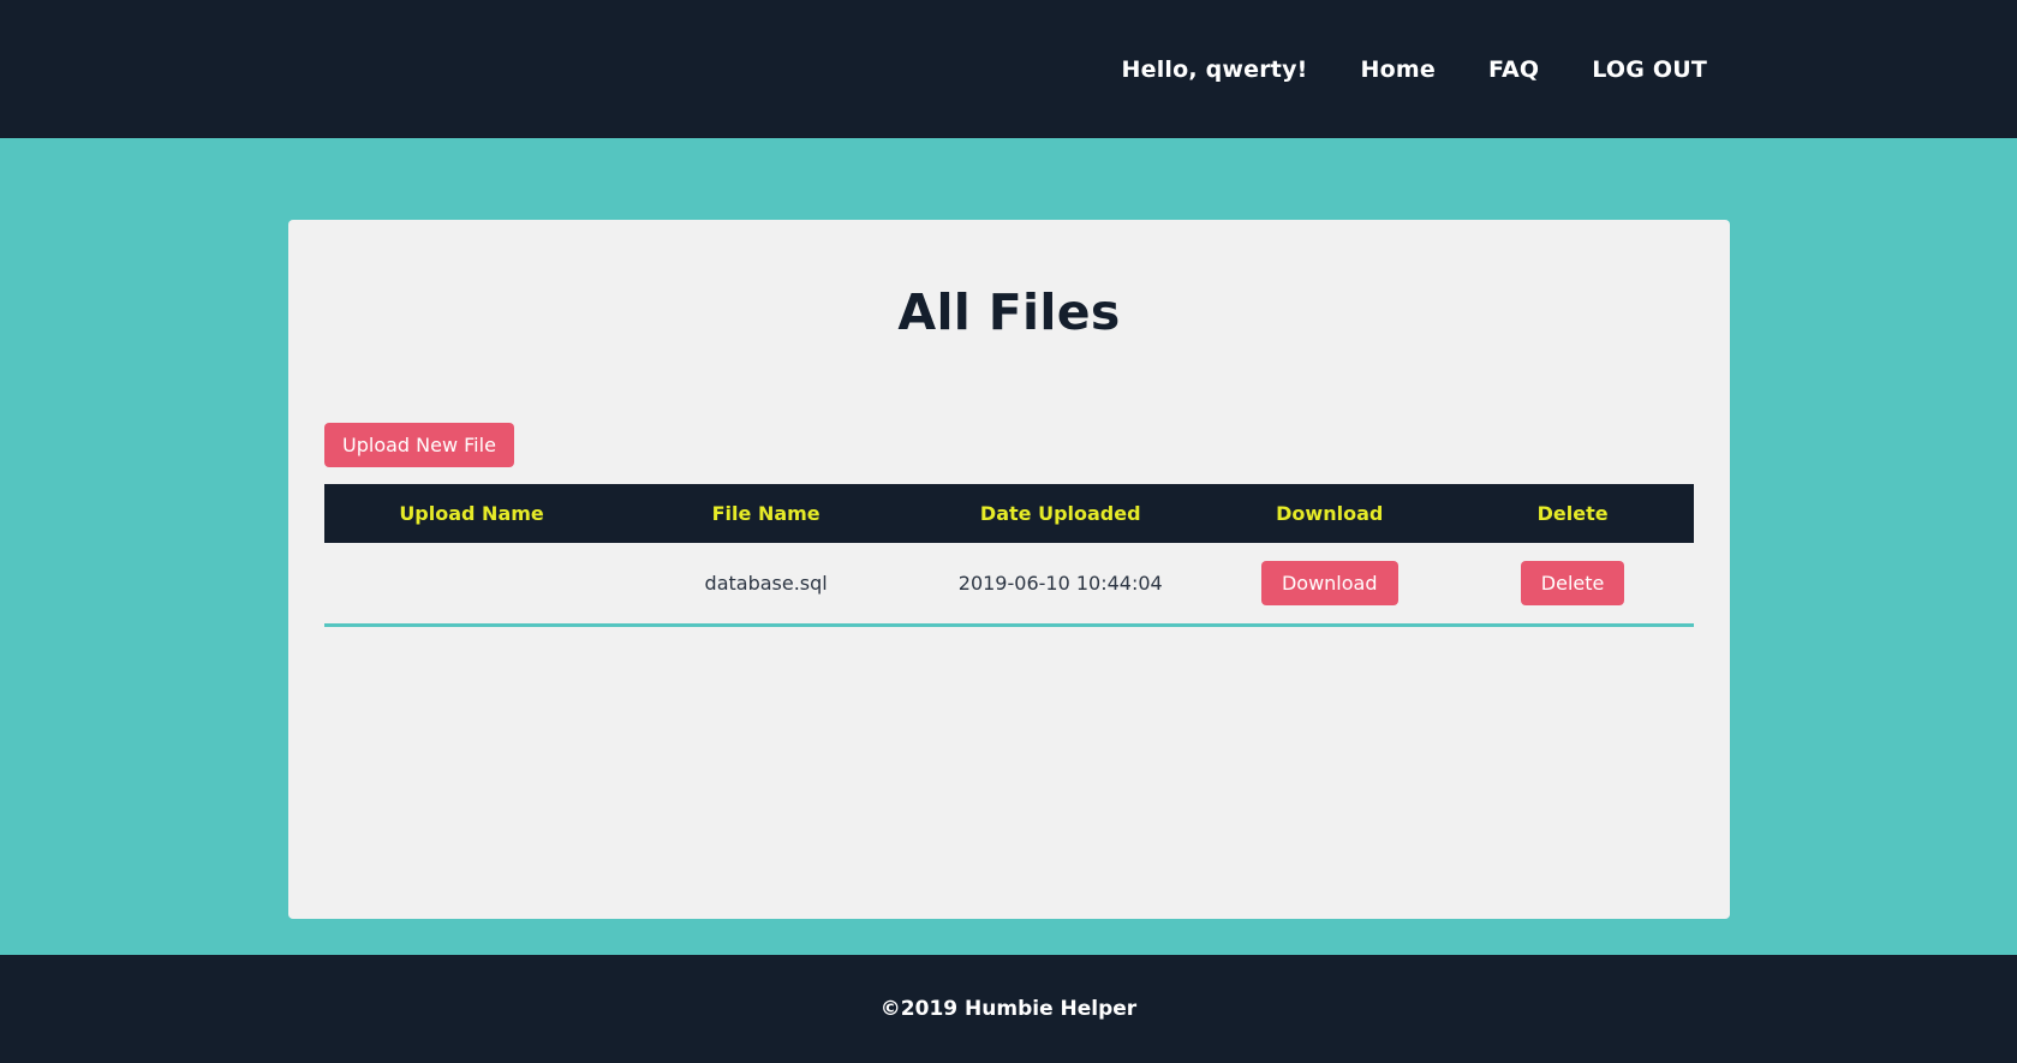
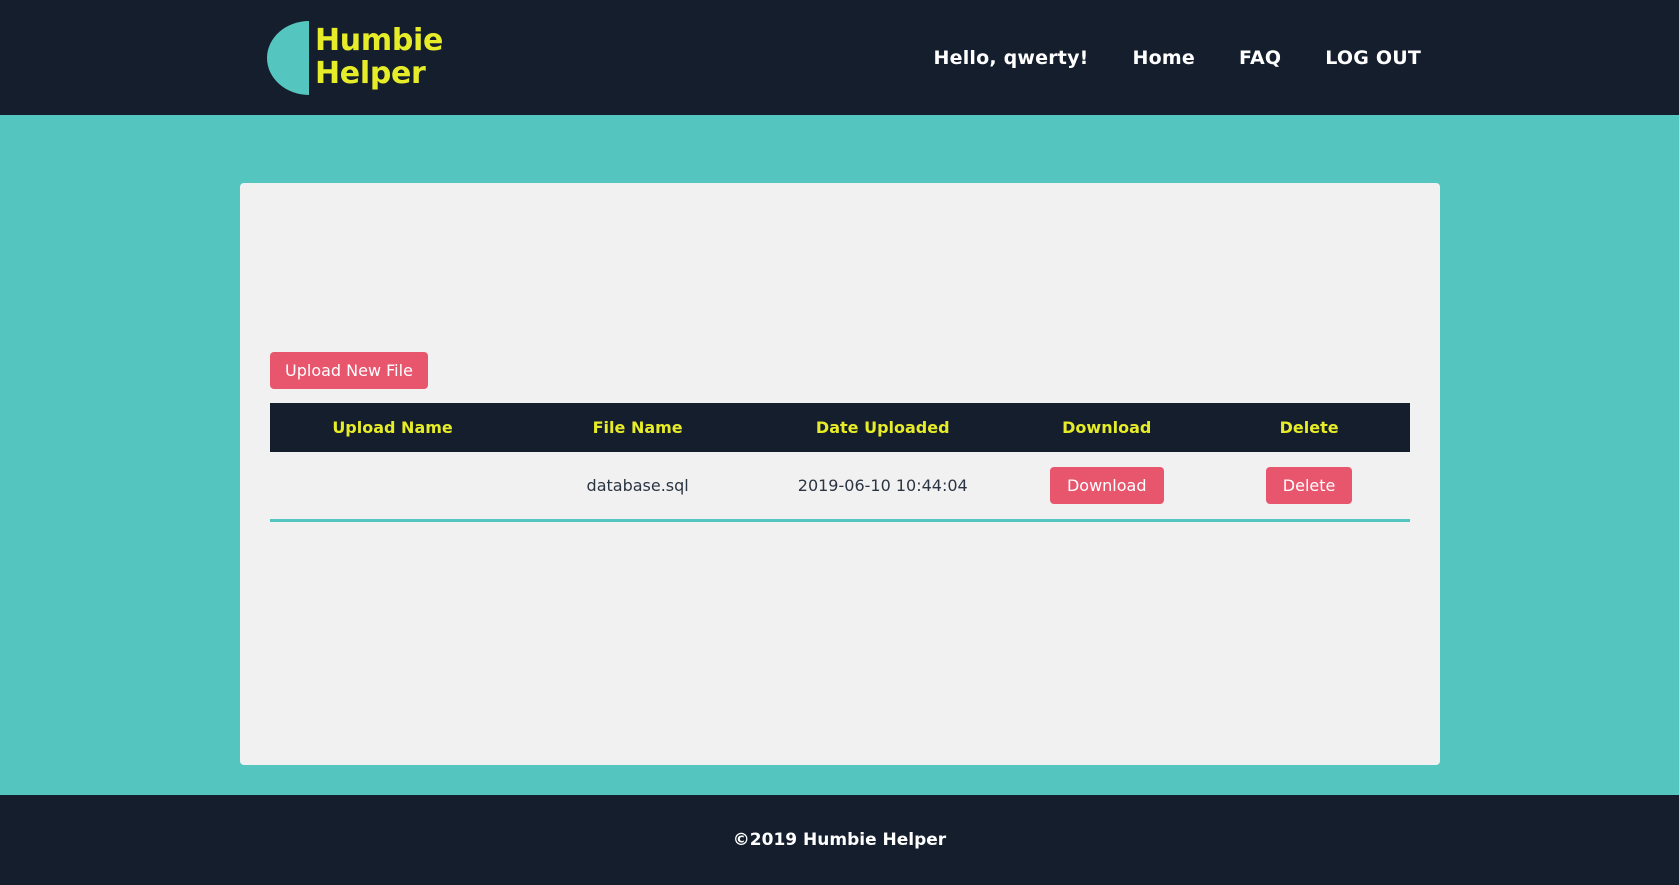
+ Humbie
+ Helper
  Hello, qwerty!
  Home
  FAQ
  LOG OUT
- All Files
  Upload New File
  Upload Name	File Name	Date Uploaded	Download	Delete
  	database.sql	2019-06-10 10:44:04	Download	Delete
  ©2019 Humbie Helper
